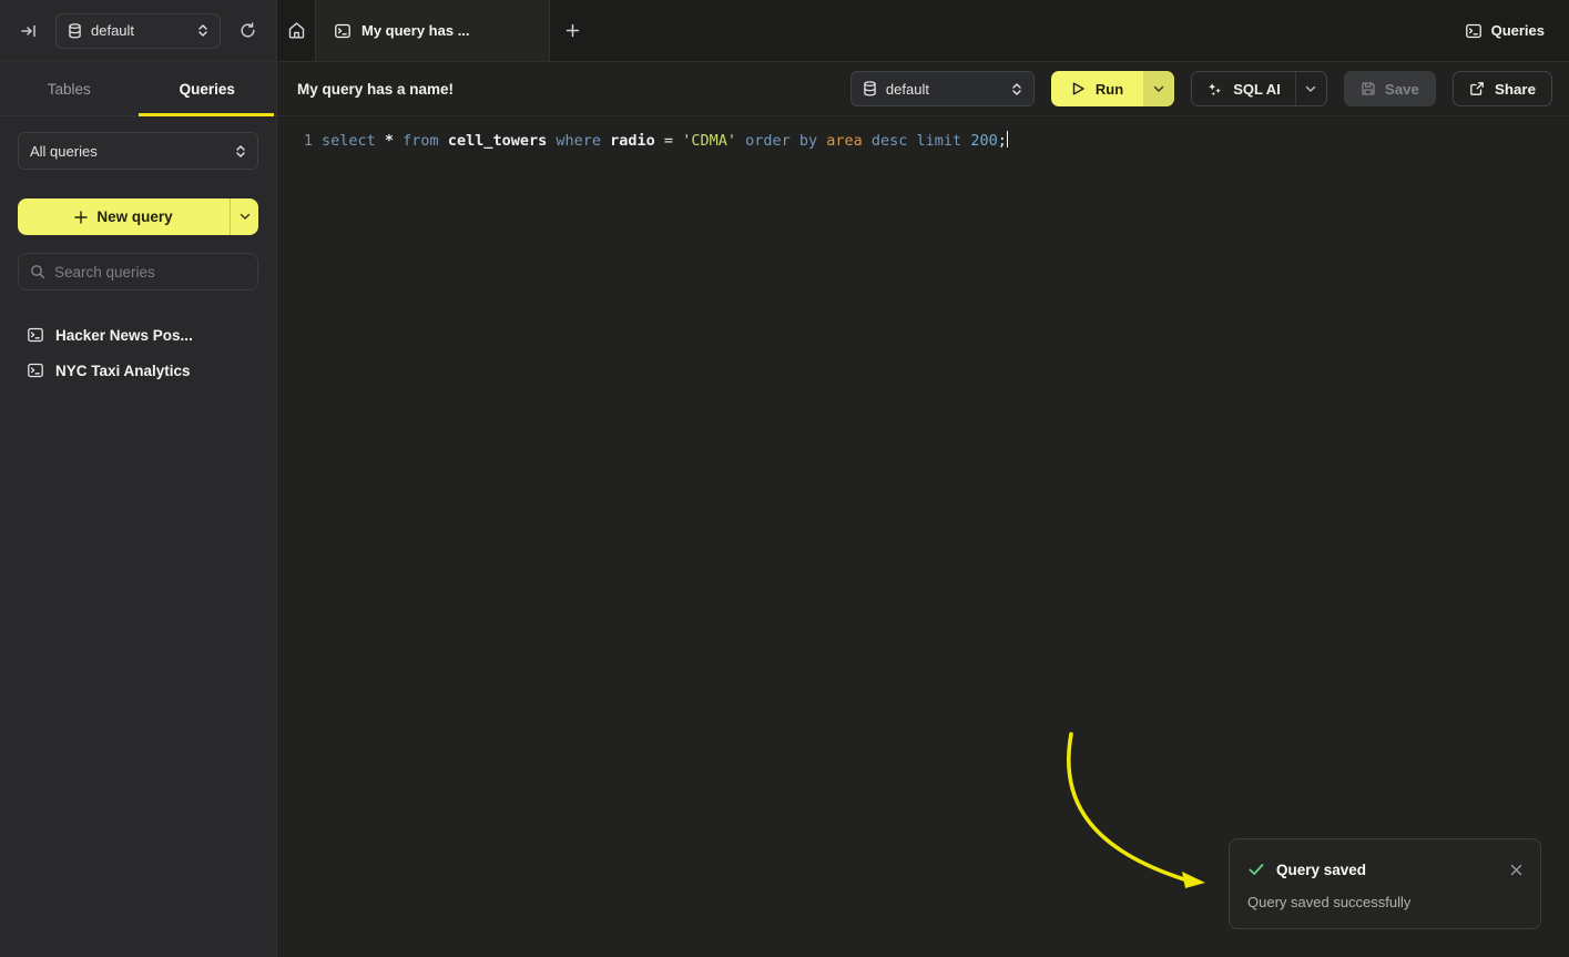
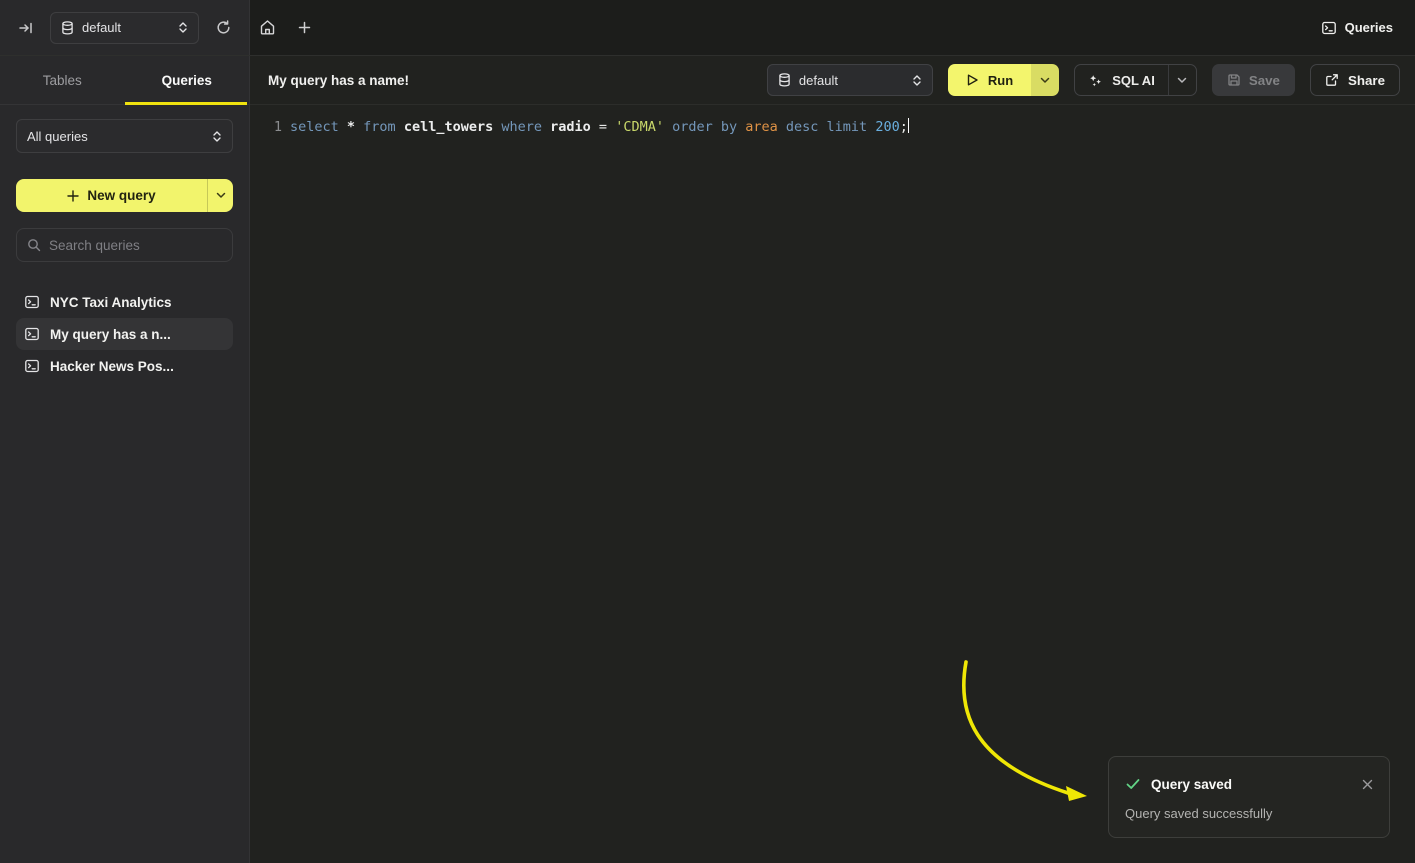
  default
- My query has ...
  Queries
  Tables
  Queries
  All queries
  New query
  Search queries
- Hacker News Pos...
+ NYC Taxi Analytics
+ My query has a n...
- NYC Taxi Analytics
+ Hacker News Pos...
  My query has a name!
  default
  Run
  SQL AI
  Save
  Share
  1
  select * from cell_towers where radio = 'CDMA' order by area desc limit 200;
  Query saved
  Query saved successfully
